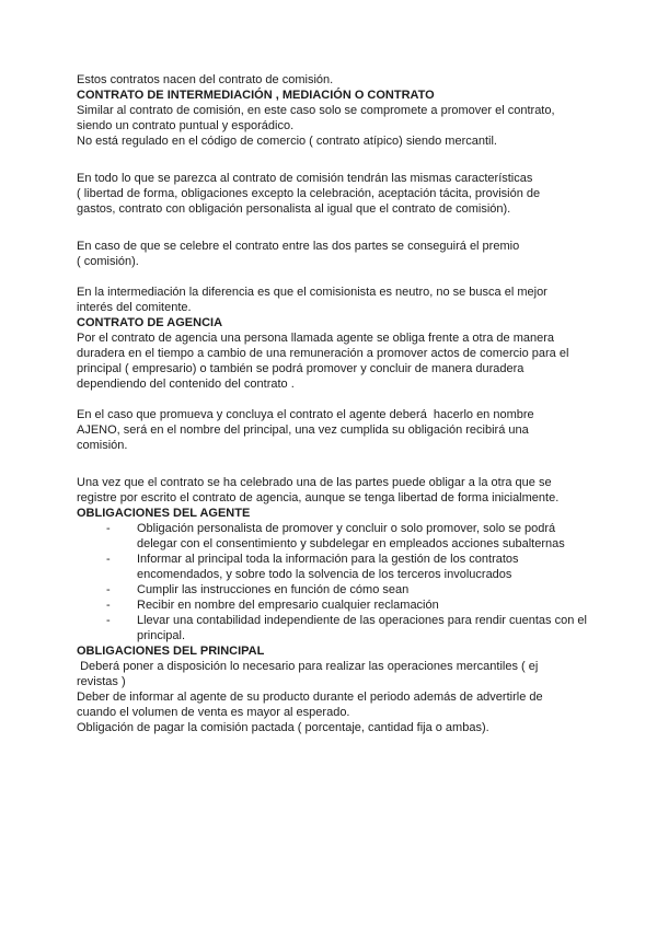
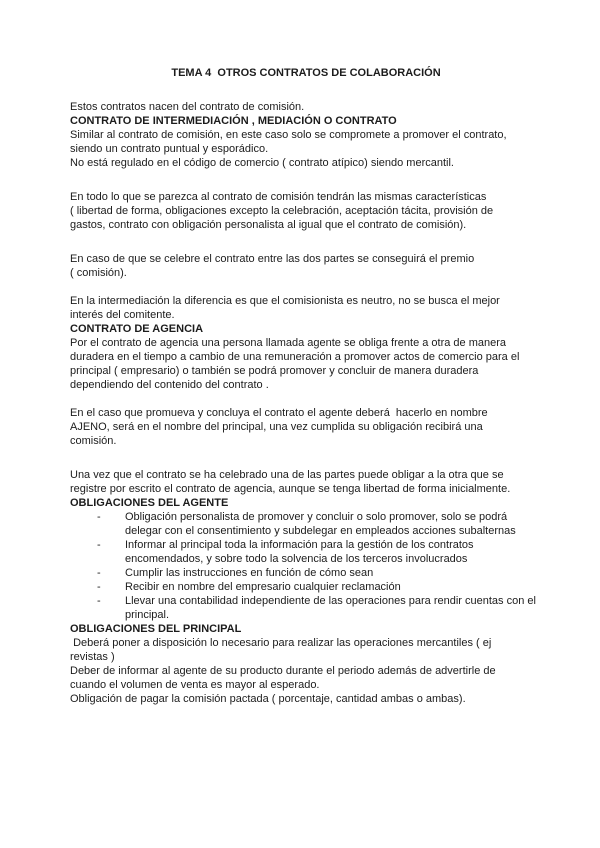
+ TEMA 4 OTROS CONTRATOS DE COLABORACIÓN
  Estos contratos nacen del contrato de comisión.
  CONTRATO DE INTERMEDIACIÓN , MEDIACIÓN O CONTRATO
  Similar al contrato de comisión, en este caso solo se compromete a promover el contrato,
  siendo un contrato puntual y esporádico.
  No está regulado en el código de comercio ( contrato atípico) siendo mercantil.
  En todo lo que se parezca al contrato de comisión tendrán las mismas características
  ( libertad de forma, obligaciones excepto la celebración, aceptación tácita, provisión de
  gastos, contrato con obligación personalista al igual que el contrato de comisión).
  En caso de que se celebre el contrato entre las dos partes se conseguirá el premio
  ( comisión).
  En la intermediación la diferencia es que el comisionista es neutro, no se busca el mejor
  interés del comitente.
  CONTRATO DE AGENCIA
  Por el contrato de agencia una persona llamada agente se obliga frente a otra de manera
  duradera en el tiempo a cambio de una remuneración a promover actos de comercio para el
  principal ( empresario) o también se podrá promover y concluir de manera duradera
  dependiendo del contenido del contrato .
  En el caso que promueva y concluya el contrato el agente deberá hacerlo en nombre
  AJENO, será en el nombre del principal, una vez cumplida su obligación recibirá una
  comisión.
  Una vez que el contrato se ha celebrado una de las partes puede obligar a la otra que se
  registre por escrito el contrato de agencia, aunque se tenga libertad de forma inicialmente.
  OBLIGACIONES DEL AGENTE
  -
  Obligación personalista de promover y concluir o solo promover, solo se podrá
  delegar con el consentimiento y subdelegar en empleados acciones subalternas
  -
  Informar al principal toda la información para la gestión de los contratos
  encomendados, y sobre todo la solvencia de los terceros involucrados
  -
  Cumplir las instrucciones en función de cómo sean
  -
  Recibir en nombre del empresario cualquier reclamación
  -
  Llevar una contabilidad independiente de las operaciones para rendir cuentas con el
  principal.
  OBLIGACIONES DEL PRINCIPAL
  Deberá poner a disposición lo necesario para realizar las operaciones mercantiles ( ej
  revistas )
  Deber de informar al agente de su producto durante el periodo además de advertirle de
  cuando el volumen de venta es mayor al esperado.
- Obligación de pagar la comisión pactada ( porcentaje, cantidad fija o ambas).
+ Obligación de pagar la comisión pactada ( porcentaje, cantidad ambas o ambas).
